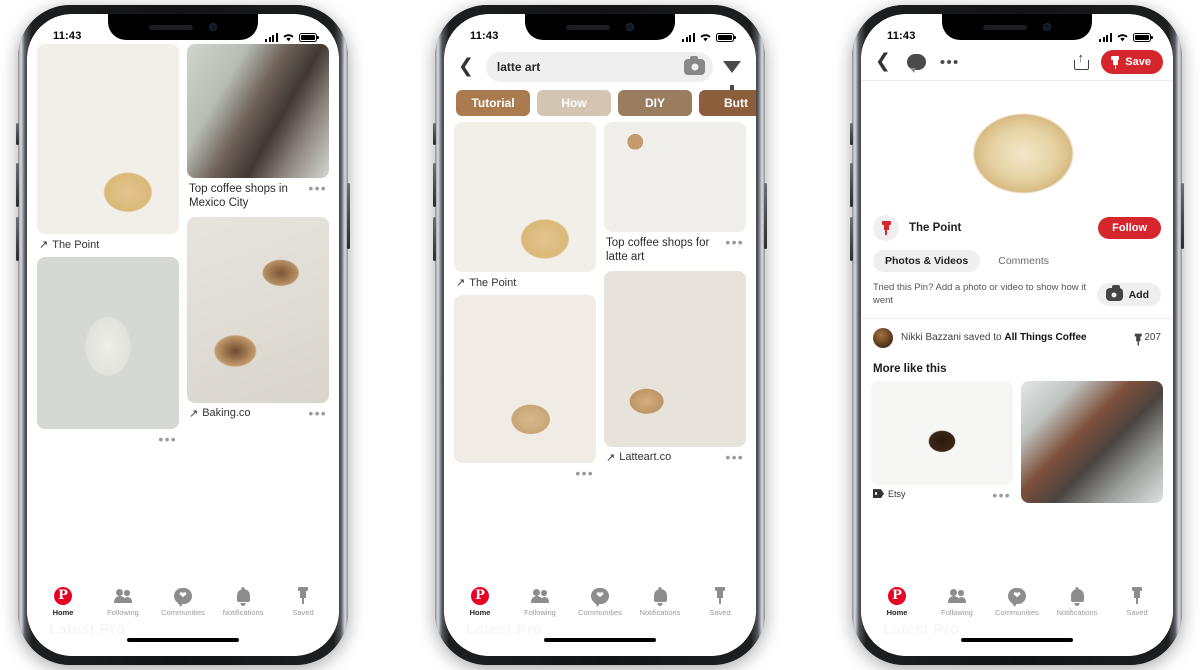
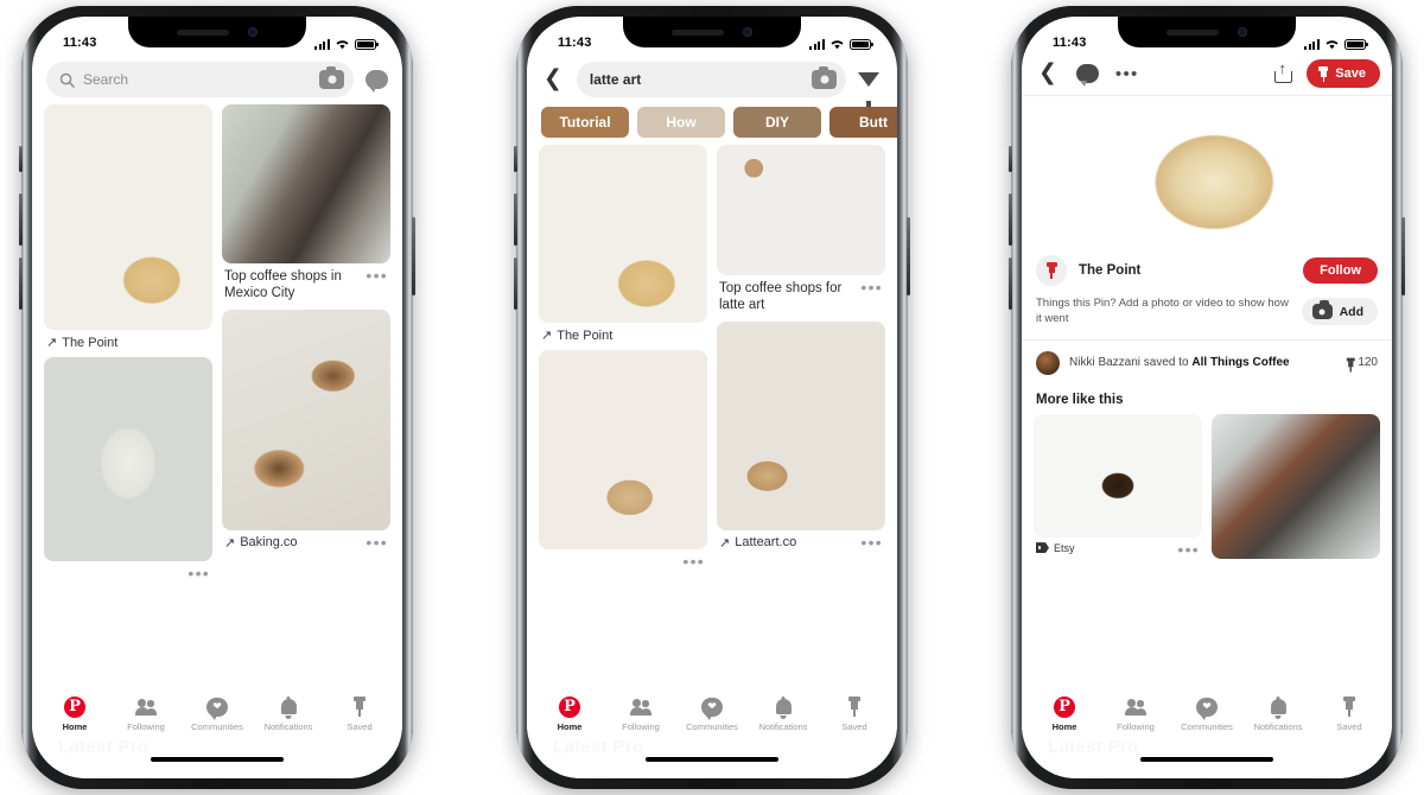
  11:43
+ Search
  ↗
  The Point
  •••
  Top coffee shops in Mexico City
  •••
  ↗
  Baking.co
  •••
  P
  Home
  Following
  ❤
  Communities
  Notifications
  Saved
  11:43
  ❮
  latte art
  Tutorial
  How
  DIY
  Butt
  ↗
  The Point
  •••
  Top coffee shops for latte art
  •••
  ↗
  Latteart.co
  •••
  P
  Home
  Following
  ❤
  Communities
  Notifications
  Saved
  11:43
  ❮
  •••
  Save
  The Point
  Follow
- Photos & Videos
- Comments
- Tried this Pin? Add a photo or video to show how it went
+ Things this Pin? Add a photo or video to show how it went
  Add
  Nikki Bazzani saved to All Things Coffee
- 207
+ 120
  More like this
  Etsy
  •••
  P
  Home
  Following
  ❤
  Communities
  Notifications
  Saved
